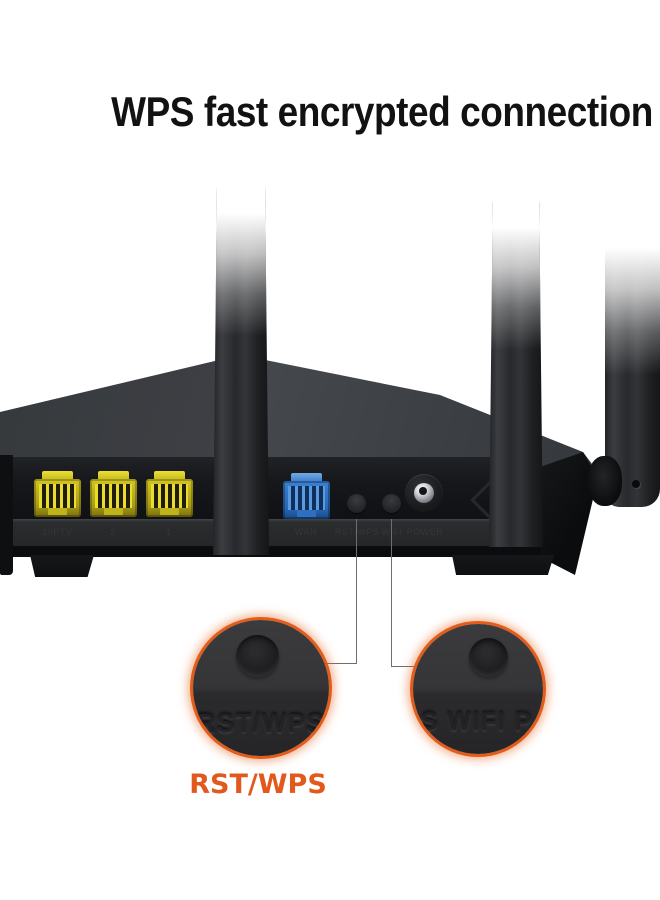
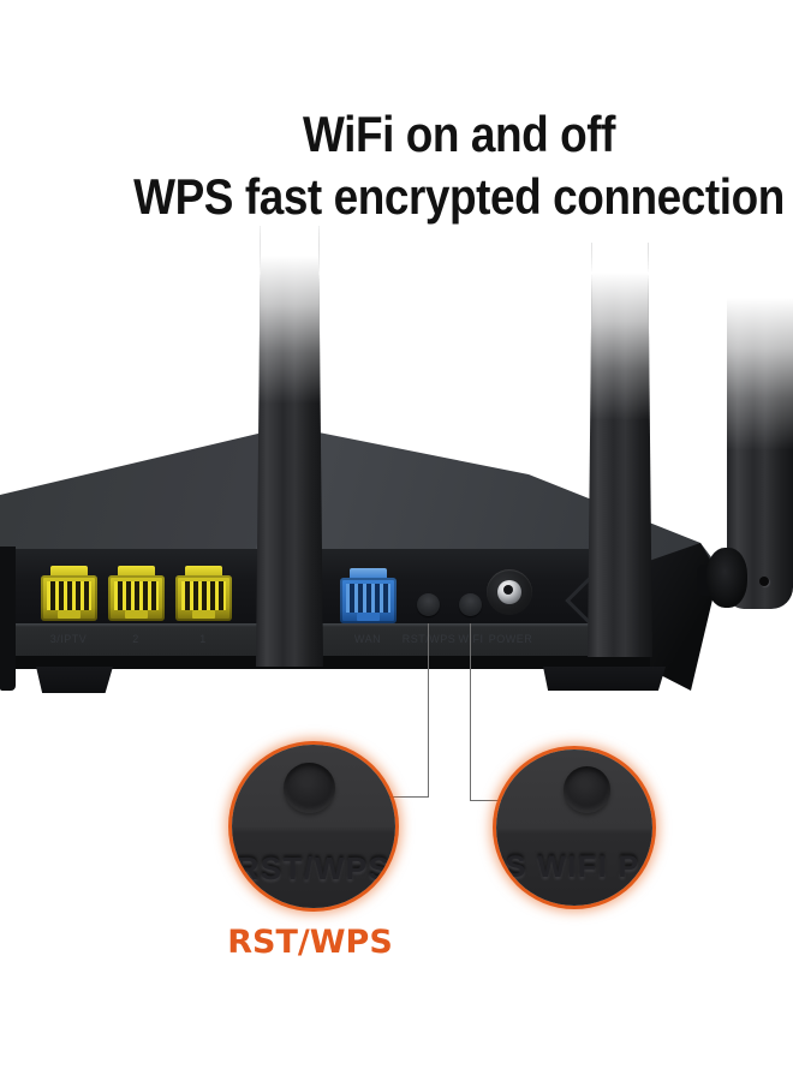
+ WiFi on and off
  WPS fast encrypted connection
  RSTWPS
  WFI
  RST/WPS
  S WIFI P
  RST/WPS
